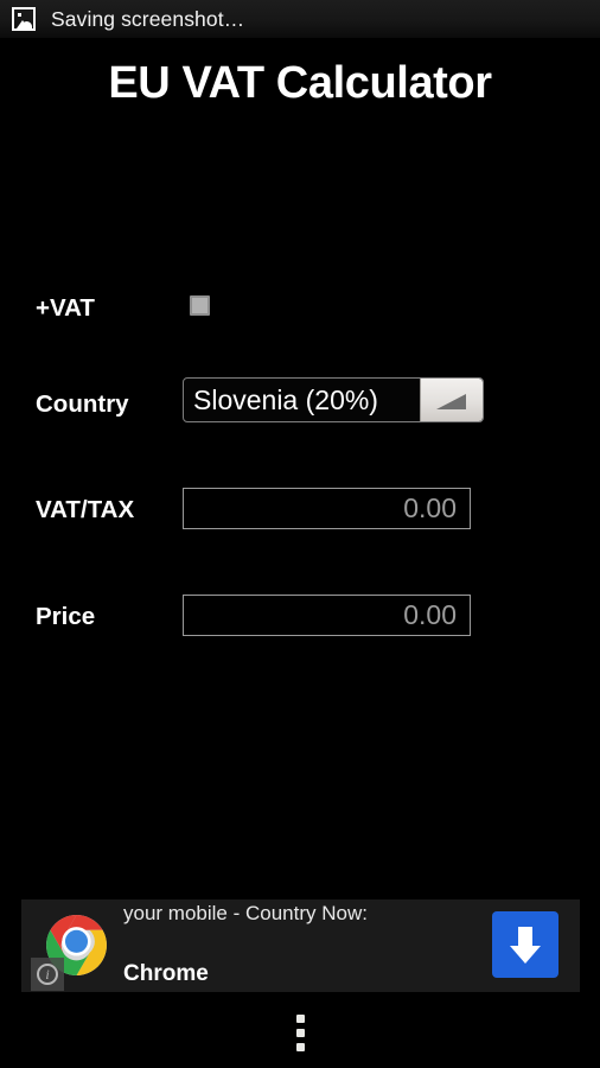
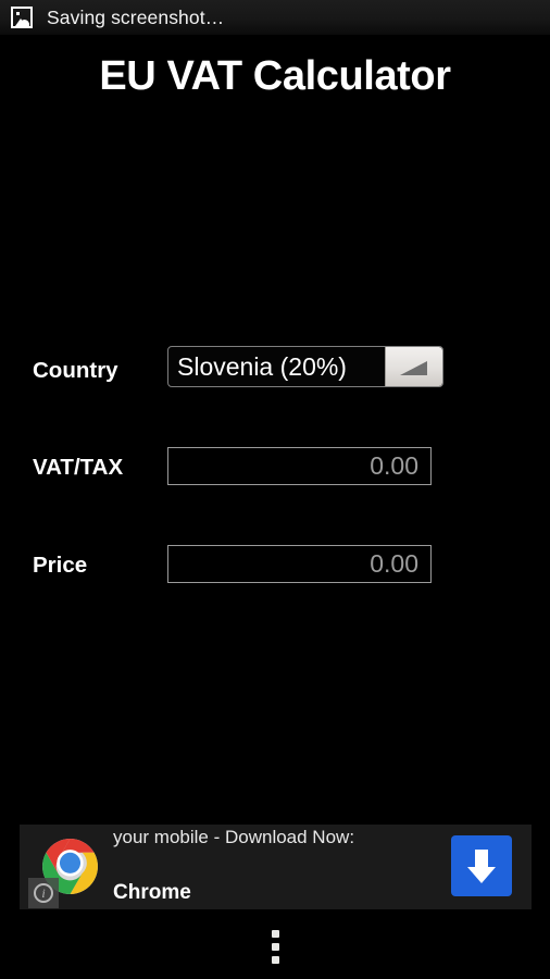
  Saving screenshot…
  EU VAT Calculator
- +VAT
  Country
  Slovenia (20%)
  VAT/TAX
  0.00
  Price
  0.00
- your mobile - Country Now:
+ your mobile - Download Now:
  Chrome
  i
